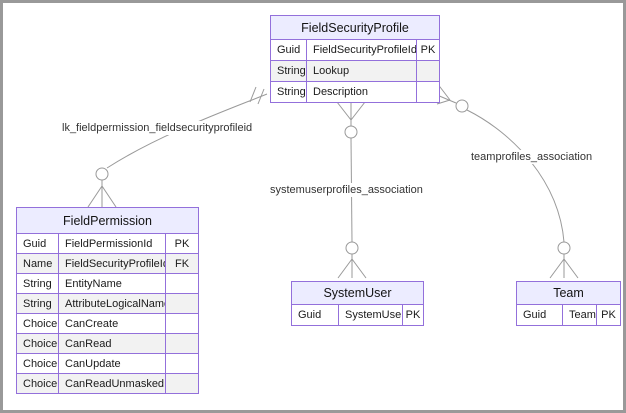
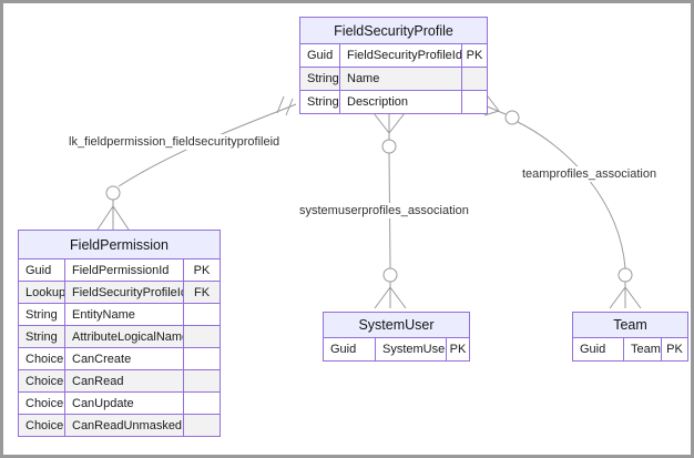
  FieldSecurityProfile
  Guid	FieldSecurityProfileId	PK
- String	Lookup
+ String	Name
  String	Description
  FieldPermission
  Guid	FieldPermissionId	PK
- Name	FieldSecurityProfileI	FK
+ Lookup	FieldSecurityProfileI	FK
  String	EntityName
  String	AttributeLogicalNam
  Choice	CanCreate
  Choice	CanRead
  Choice	CanUpdate
  Choice	CanReadUnmasked
  SystemUser
  Guid	SystemUse	PK
  Team
  Guid	Team	PK
  lk_fieldpermission_fieldsecurityprofileid
  systemuserprofiles_association
  teamprofiles_association
